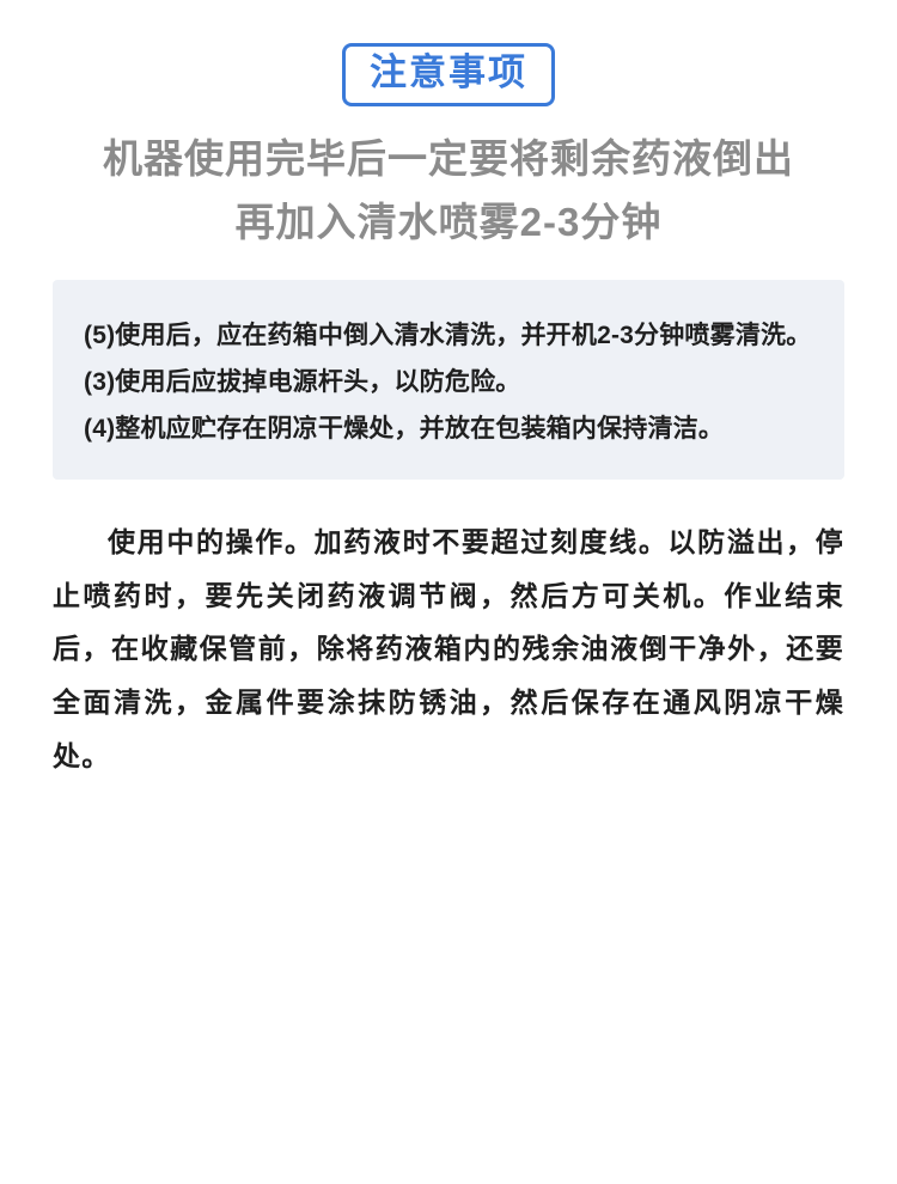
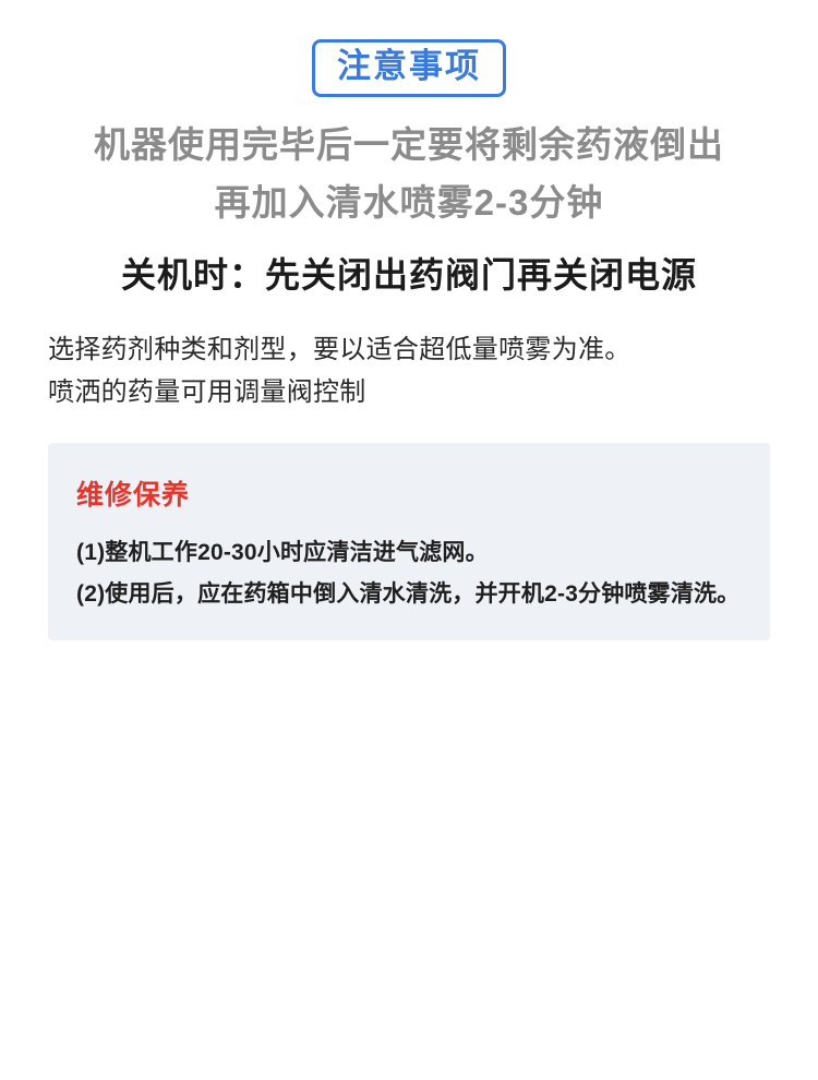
  注意事项
  机器使用完毕后一定要将剩余药液倒出
  再加入清水喷雾2-3分钟
+ 关机时：先关闭出药阀门再关闭电源
+ 选择药剂种类和剂型，要以适合超低量喷雾为准。
+ 喷洒的药量可用调量阀控制
+ 维修保养
+ (1)整机工作20-30小时应清洁进气滤网。
- (5)使用后，应在药箱中倒入清水清洗，并开机2-3分钟喷雾清洗。
+ (2)使用后，应在药箱中倒入清水清洗，并开机2-3分钟喷雾清洗。
- (3)使用后应拔掉电源杆头，以防危险。
- (4)整机应贮存在阴凉干燥处，并放在包装箱内保持清洁。
- 使用中的操作。加药液时不要超过刻度线。以防溢出，停止喷药时，要先关闭药液调节阀，然后方可关机。作业结束后，在收藏保管前，除将药液箱内的残余油液倒干净外，还要全面清洗，金属件要涂抹防锈油，然后保存在通风阴凉干燥处。
